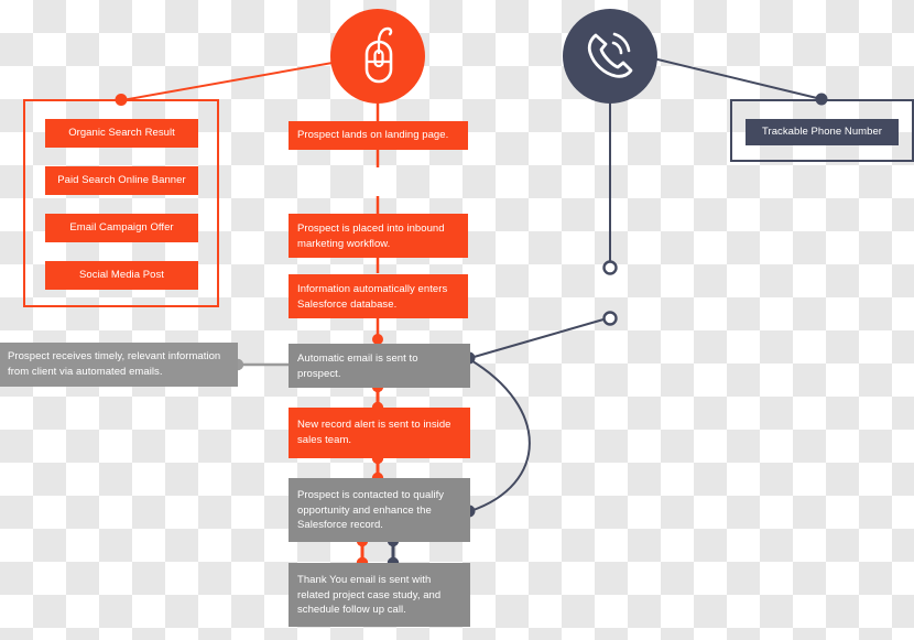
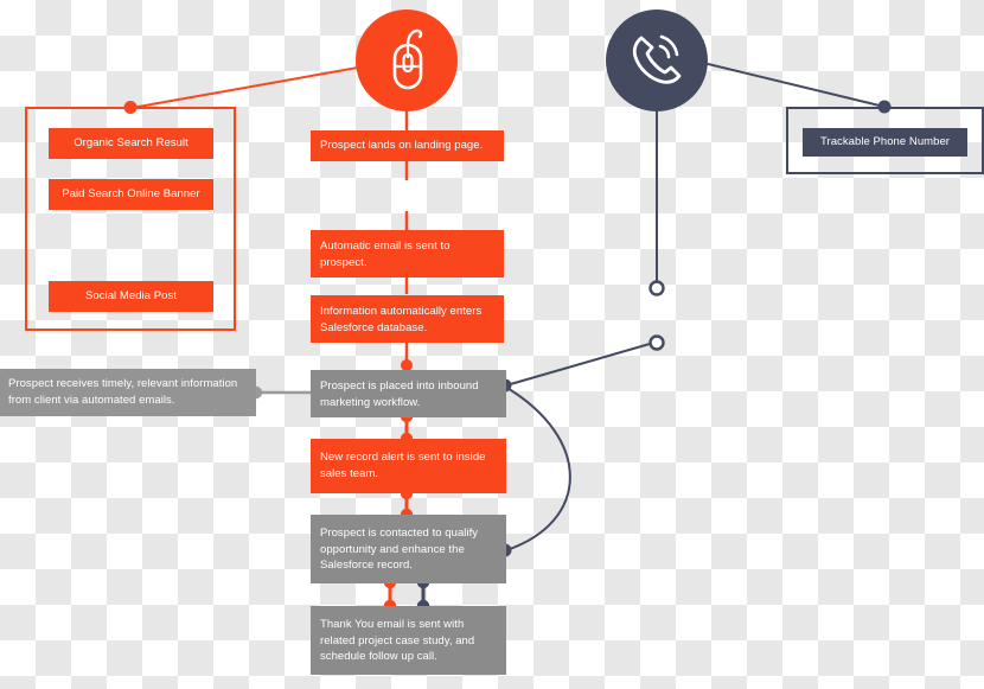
  Organic Search Result
  Paid Search Online Banner
- Email Campaign Offer
  Social Media Post
  Trackable Phone Number
  Prospect lands on landing page.
- Prospect is placed into inbound marketing workflow.
+ Automatic email is sent to prospect.
  Information automatically enters Salesforce database.
- Automatic email is sent to prospect.
+ Prospect is placed into inbound marketing workflow.
  New record alert is sent to inside sales team.
  Prospect is contacted to qualify opportunity and enhance the Salesforce record.
  Thank You email is sent with related project case study, and schedule follow up call.
  Prospect receives timely, relevant information from client via automated emails.
